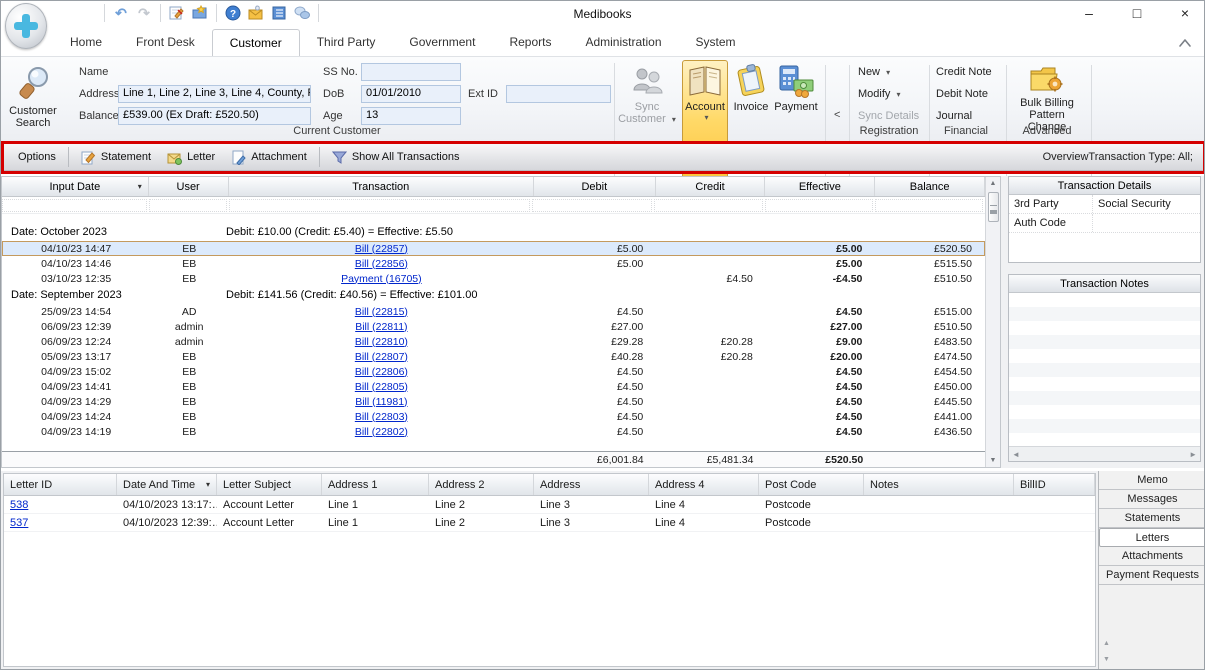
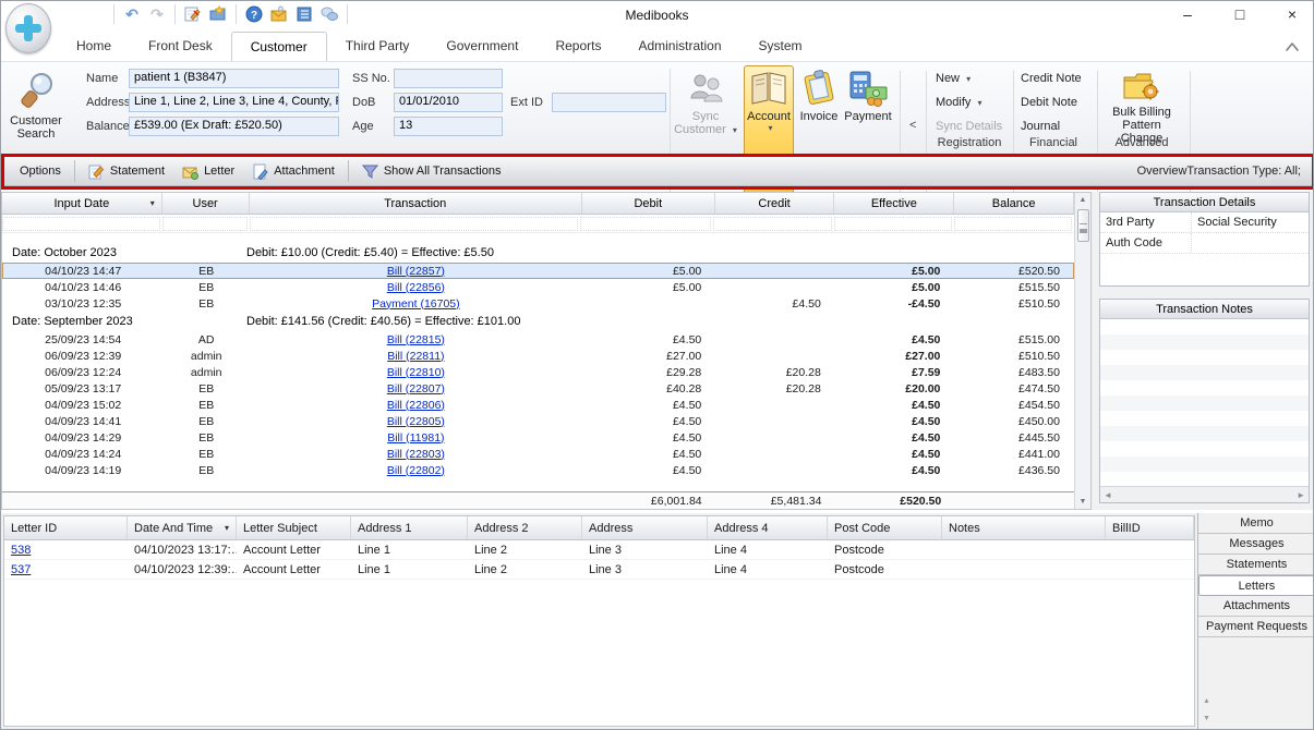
  ↶
  ↷
  ?
  Medibooks
  –
  □
  ×
  Home
  Front Desk
  Customer
  Third Party
  Government
  Reports
  Administration
  System
  Customer Search
  Name
+ patient 1 (B3847)
  Address
  Line 1, Line 2, Line 3, Line 4, County,
  Balance
  £539.00 (Ex Draft: £520.50)
  SS No.
  DoB
  01/01/2010
  Age
  13
  Ext ID
- Current Customer
  Sync Customer ▾
  Account
  ▾
  Invoice
  Payment
  <
  New ▾
  Modify ▾
  Sync Details
  Registration
  Credit Note
  Debit Note
  Journal
  Financial
  Bulk Billing
  Pattern Change
  Advanced
  Options
  Statement
  Letter
  Attachment
  Show All Transactions
  OverviewTransaction Type: All;
  Input Date
  ▾
  User
  Transaction
  Debit
  Credit
  Effective
  Balance
  Date: October 2023
  Debit: £10.00 (Credit: £5.40) = Effective: £5.50
  04/10/23 14:47
  EB
  Bill (22857)
  £5.00
  £5.00
  £520.50
  04/10/23 14:46
  EB
  Bill (22856)
  £5.00
  £5.00
  £515.50
  03/10/23 12:35
  EB
  Payment (16705)
  £4.50
  -£4.50
  £510.50
  Date: September 2023
  Debit: £141.56 (Credit: £40.56) = Effective: £101.00
  25/09/23 14:54
  AD
  Bill (22815)
  £4.50
  £4.50
  £515.00
  06/09/23 12:39
  admin
  Bill (22811)
  £27.00
  £27.00
  £510.50
  06/09/23 12:24
  admin
  Bill (22810)
  £29.28
  £20.28
- £9.00
+ £7.59
  £483.50
  05/09/23 13:17
  EB
  Bill (22807)
  £40.28
  £20.28
  £20.00
  £474.50
  04/09/23 15:02
  EB
  Bill (22806)
  £4.50
  £4.50
  £454.50
  04/09/23 14:41
  EB
  Bill (22805)
  £4.50
  £4.50
  £450.00
  04/09/23 14:29
  EB
  Bill (11981)
  £4.50
  £4.50
  £445.50
  04/09/23 14:24
  EB
  Bill (22803)
  £4.50
  £4.50
  £441.00
  04/09/23 14:19
  EB
  Bill (22802)
  £4.50
  £4.50
  £436.50
  £6,001.84
  £5,481.34
  £520.50
  Transaction Details
  3rd Party
  Social Security
  Auth Code
  Transaction Notes
  ◄
  ►
  Letter ID
  Date And Time
  ▾
  Letter Subject
  Address 1
  Address 2
  Address
  Address 4
  Post Code
  Notes
  BillID
  538
  04/10/2023 13:17:
  Account Letter
  Line 1
  Line 2
  Line 3
  Line 4
  Postcode
  537
  04/10/2023 12:39:
  Account Letter
  Line 1
  Line 2
  Line 3
  Line 4
  Postcode
  Memo
  Messages
  Statements
  Letters
  Attachments
  Payment Requests
